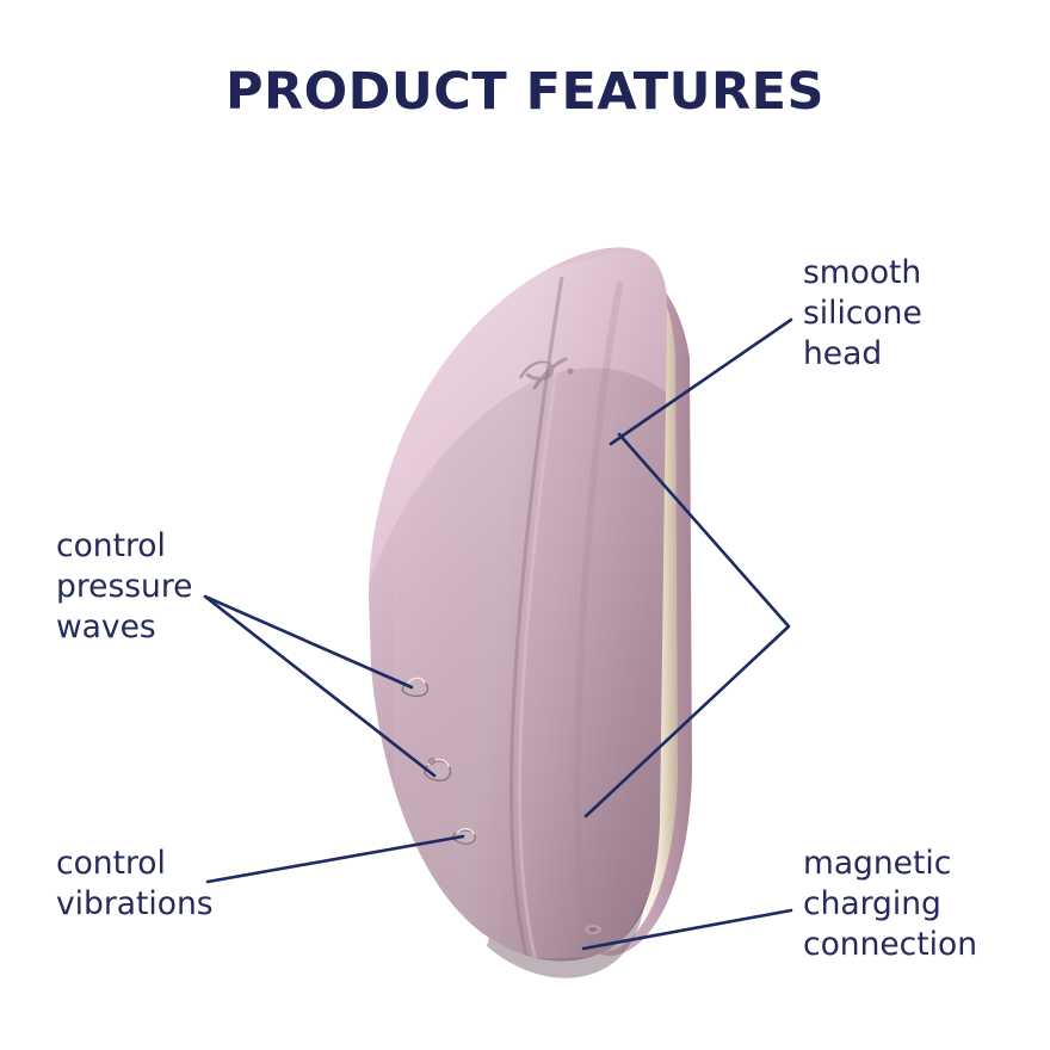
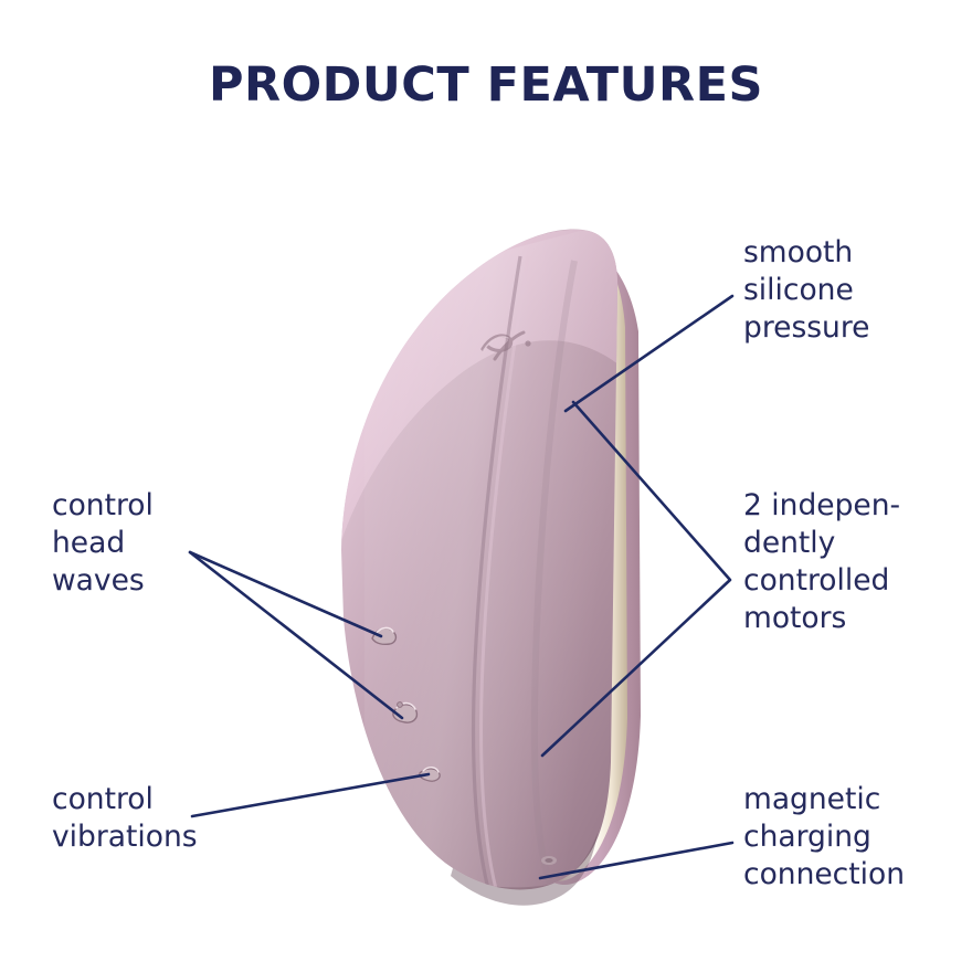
  PRODUCT FEATURES
  smooth
  silicone
- head
+ pressure
+ 2 indepen-
+ dently
+ controlled
+ motors
  magnetic
  charging
  connection
  control
- pressure
+ head
  waves
  control
  vibrations
